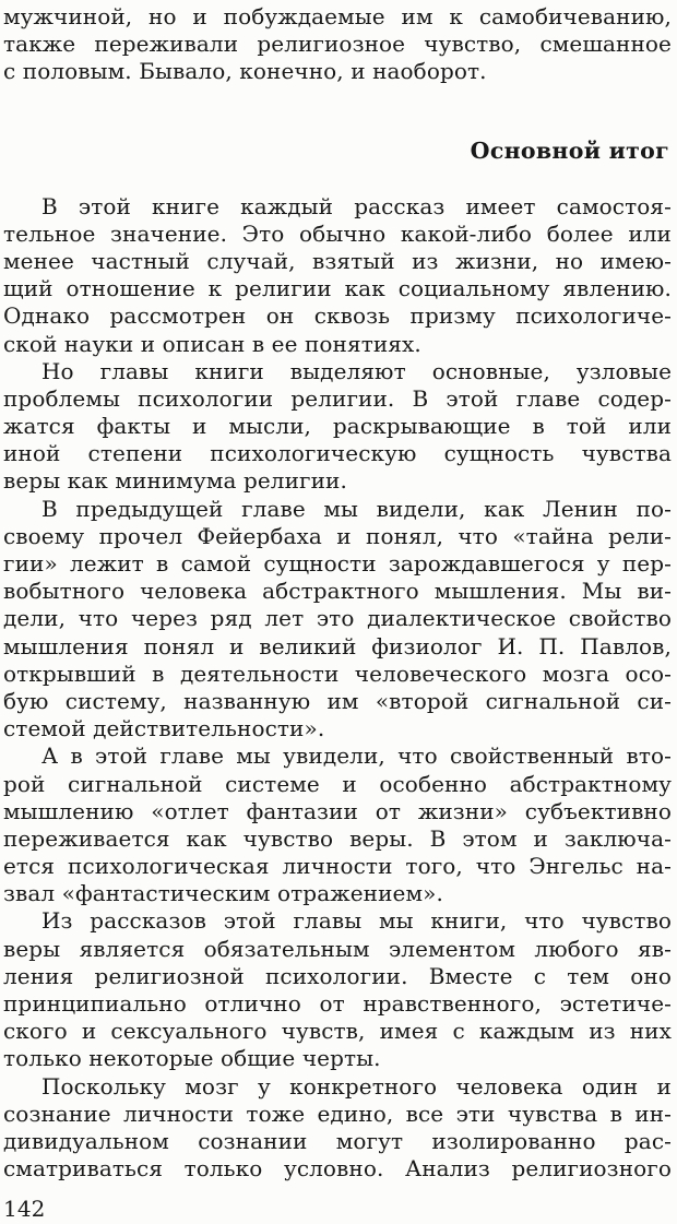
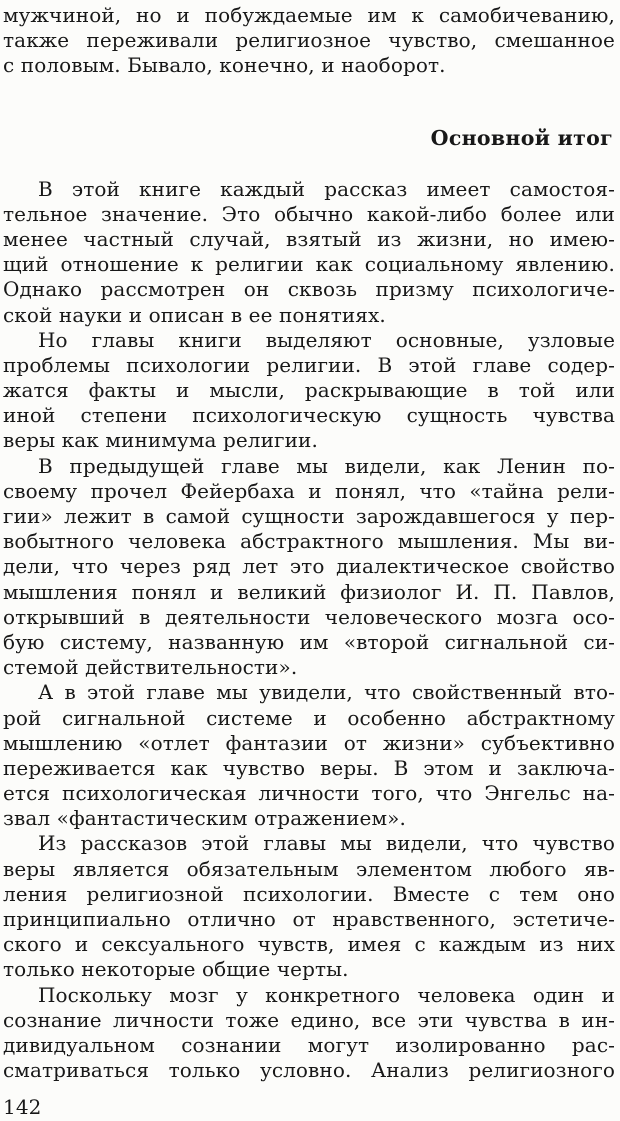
  мужчиной, но и побуждаемые им к самобичеванию,
  также переживали религиозное чувство, смешанное
  с половым. Бывало, конечно, и наоборот.
  Основной итог
  В этой книге каждый рассказ имеет самостоя-
  тельное значение. Это обычно какой-либо более или
  менее частный случай, взятый из жизни, но имею-
  щий отношение к религии как социальному явлению.
  Однако рассмотрен он сквозь призму психологиче-
  ской науки и описан в ее понятиях.
  Но главы книги выделяют основные, узловые
  проблемы психологии религии. В этой главе содер-
  жатся факты и мысли, раскрывающие в той или
  иной степени психологическую сущность чувства
  веры как минимума религии.
  В предыдущей главе мы видели, как Ленин по-
  своему прочел Фейербаха и понял, что «тайна рели-
  гии» лежит в самой сущности зарождавшегося у пер-
  вобытного человека абстрактного мышления. Мы ви-
  дели, что через ряд лет это диалектическое свойство
  мышления понял и великий физиолог И. П. Павлов,
  открывший в деятельности человеческого мозга осо-
  бую систему, названную им «второй сигнальной си-
  стемой действительности».
  А в этой главе мы увидели, что свойственный вто-
  рой сигнальной системе и особенно абстрактному
  мышлению «отлет фантазии от жизни» субъективно
  переживается как чувство веры. В этом и заключа-
  ется психологическая личности того, что Энгельс на-
  звал «фантастическим отражением».
- Из рассказов этой главы мы книги, что чувство
+ Из рассказов этой главы мы видели, что чувство
  веры является обязательным элементом любого яв-
  ления религиозной психологии. Вместе с тем оно
  принципиально отлично от нравственного, эстетиче-
  ского и сексуального чувств, имея с каждым из них
  только некоторые общие черты.
  Поскольку мозг у конкретного человека один и
  сознание личности тоже едино, все эти чувства в ин-
  дивидуальном сознании могут изолированно рас-
  сматриваться только условно. Анализ религиозного
  142
